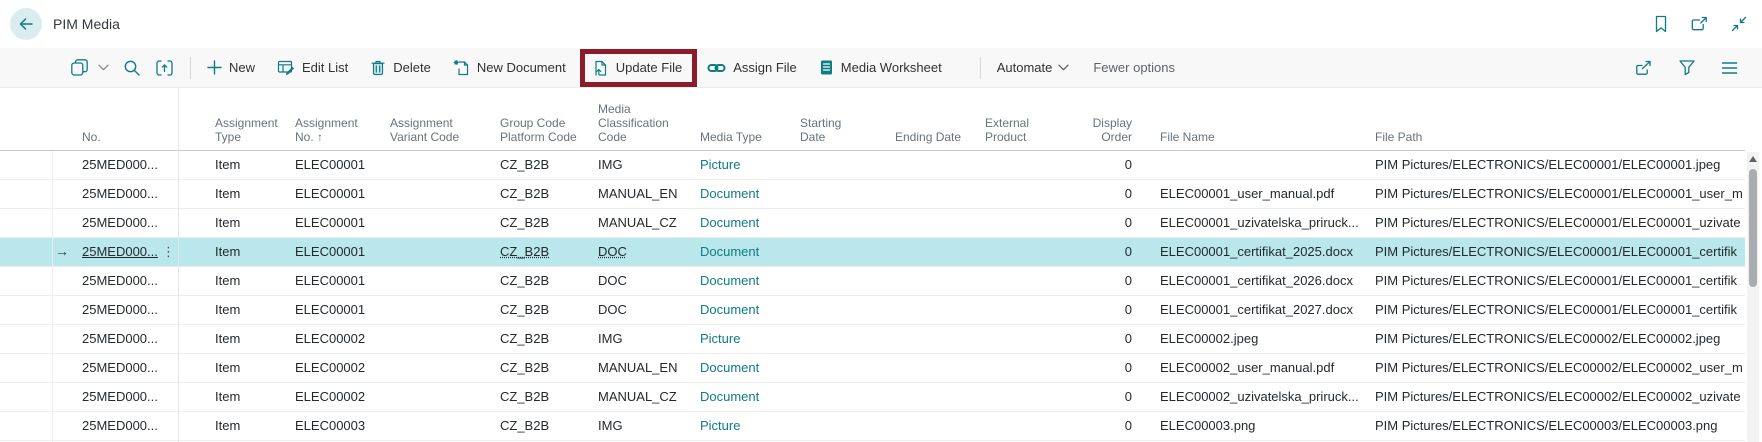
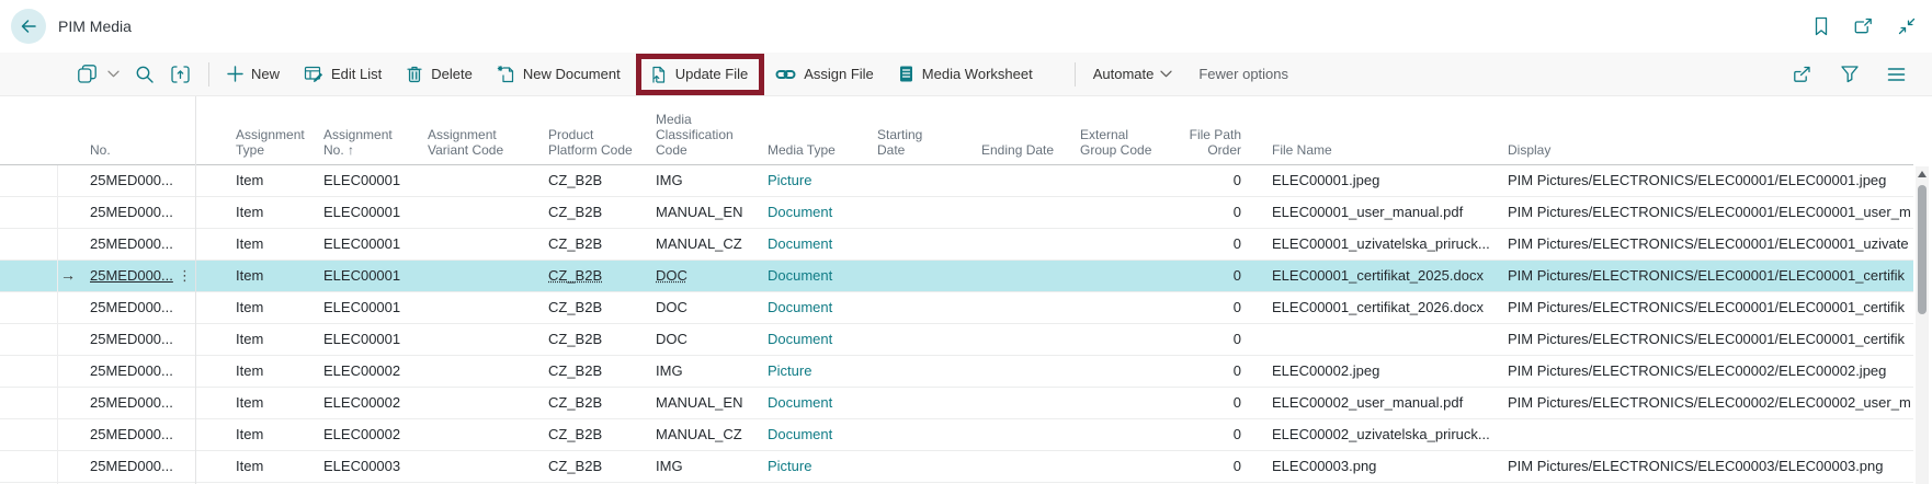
  PIM Media
  New
  Edit List
  Delete
  New Document
  Update File
  Assign File
  Media Worksheet
  Automate
  Fewer options
  No.
  Assignment
  Type
  Assignment
  No. ↑
  Assignment
  Variant Code
- Group Code
+ Product
  Platform Code
  Media
  Classification
  Code
  Media Type
  Starting
  Date
  Ending Date
  External
- Product
+ Group Code
- Display
+ File Path
  Order
  File Name
- File Path
+ Display
  25MED000...
  Item
  ELEC00001
  CZ_B2B
  IMG
  Picture
  0
+ ELEC00001.jpeg
  PIM Pictures/ELECTRONICS/ELEC00001/ELEC00001.jpeg
  25MED000...
  Item
  ELEC00001
  CZ_B2B
  MANUAL_EN
  Document
  0
  ELEC00001_user_manual.pdf
  PIM Pictures/ELECTRONICS/ELEC00001/ELEC00001_user_m
  25MED000...
  Item
  ELEC00001
  CZ_B2B
  MANUAL_CZ
  Document
  0
  ELEC00001_uzivatelska_priruck...
  PIM Pictures/ELECTRONICS/ELEC00001/ELEC00001_uzivate
  →
  ⋮
  25MED000...
  Item
  ELEC00001
  CZ_B2B
  DOC
  Document
  0
  ELEC00001_certifikat_2025.docx
  PIM Pictures/ELECTRONICS/ELEC00001/ELEC00001_certifik
  25MED000...
  Item
  ELEC00001
  CZ_B2B
  DOC
  Document
  0
  ELEC00001_certifikat_2026.docx
  PIM Pictures/ELECTRONICS/ELEC00001/ELEC00001_certifik
  25MED000...
  Item
  ELEC00001
  CZ_B2B
  DOC
  Document
  0
- ELEC00001_certifikat_2027.docx
  PIM Pictures/ELECTRONICS/ELEC00001/ELEC00001_certifik
  25MED000...
  Item
  ELEC00002
  CZ_B2B
  IMG
  Picture
  0
  ELEC00002.jpeg
  PIM Pictures/ELECTRONICS/ELEC00002/ELEC00002.jpeg
  25MED000...
  Item
  ELEC00002
  CZ_B2B
  MANUAL_EN
  Document
  0
  ELEC00002_user_manual.pdf
  PIM Pictures/ELECTRONICS/ELEC00002/ELEC00002_user_m
  25MED000...
  Item
  ELEC00002
  CZ_B2B
  MANUAL_CZ
  Document
  0
  ELEC00002_uzivatelska_priruck...
- PIM Pictures/ELECTRONICS/ELEC00002/ELEC00002_uzivate
  25MED000...
  Item
  ELEC00003
  CZ_B2B
  IMG
  Picture
  0
  ELEC00003.png
  PIM Pictures/ELECTRONICS/ELEC00003/ELEC00003.png
